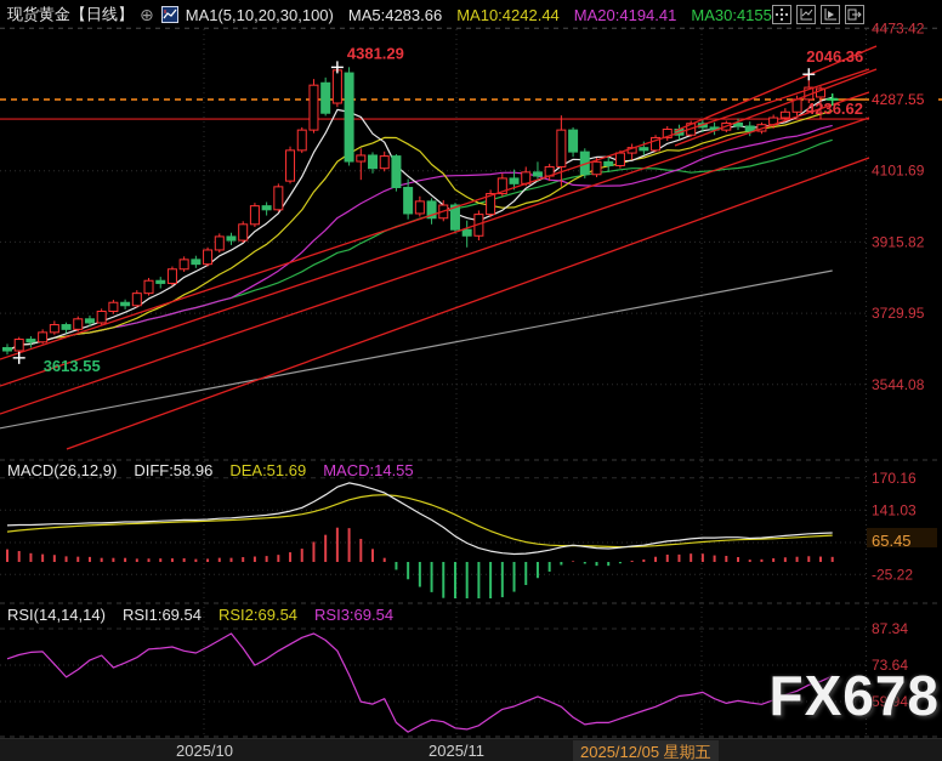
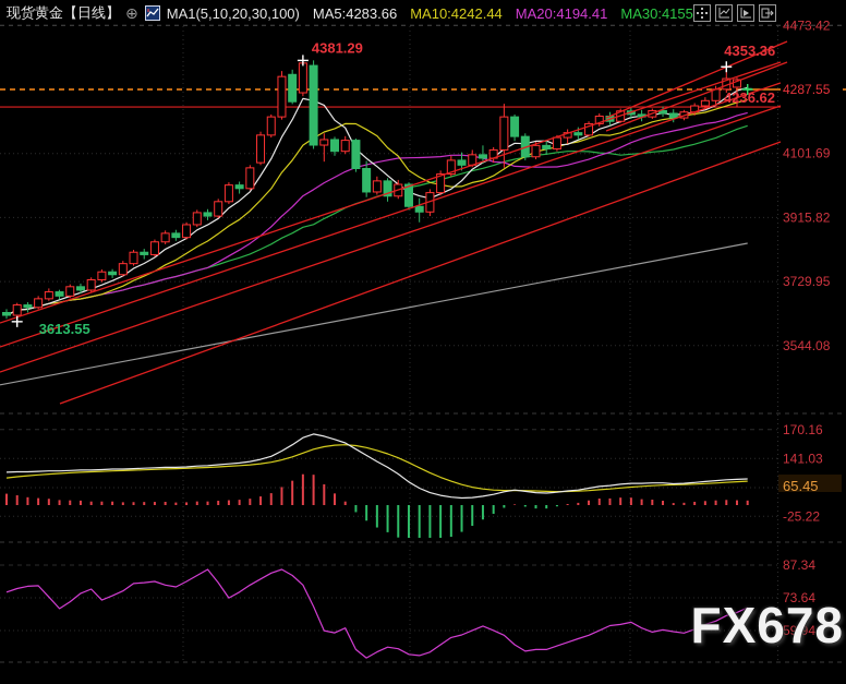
  4473.42
  4101.69
  3915.82
  3729.95
  3544.08
  170.16
  141.03
  65.45
  -25.22
  87.34
  73.64
  59.94
  3613.55
  4381.29
- 2046.36
+ 4353.36
  4236.62
  4287.55
  现货黄金【日线】
  ⊕
  MA1(5,10,20,30,100)
  MA5:4283.66
  MA10:4242.44
  MA20:4194.41
  MA30:4155
- MACD(26,12,9)
- DIFF:58.96
- DEA:51.69
- MACD:14.55
- RSI(14,14,14)
- RSI1:69.54
- RSI2:69.54
- RSI3:69.54
- 2025/10
- 2025/11
- 2025/12/05 星期五
  FX678
